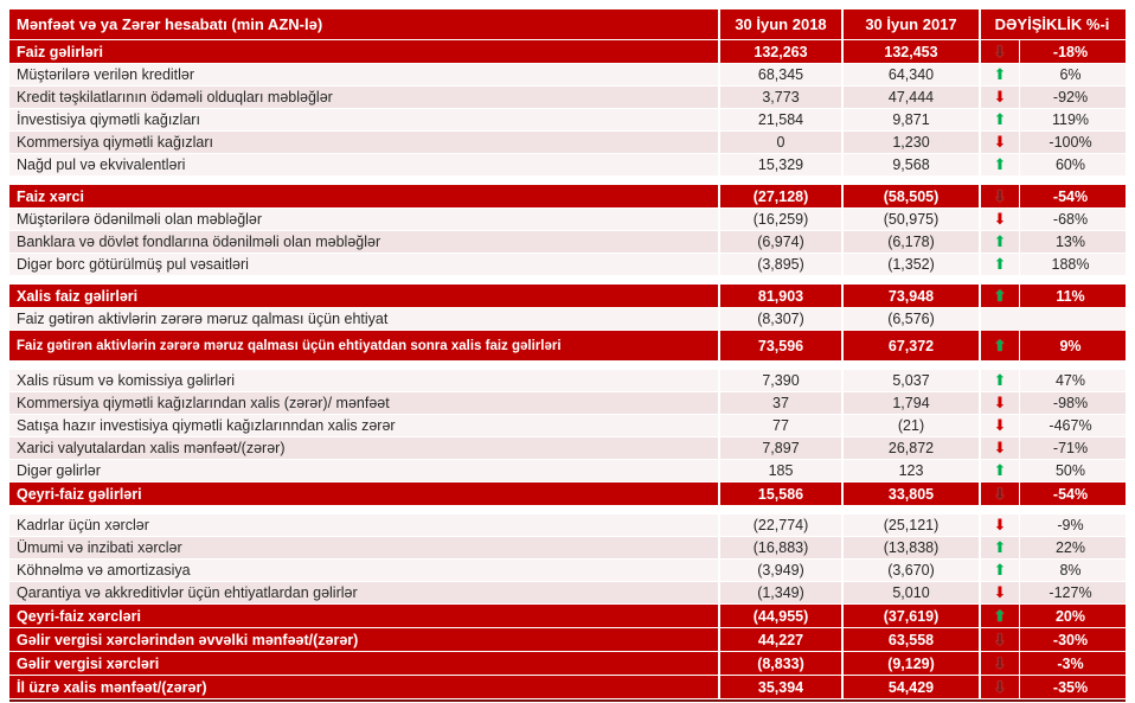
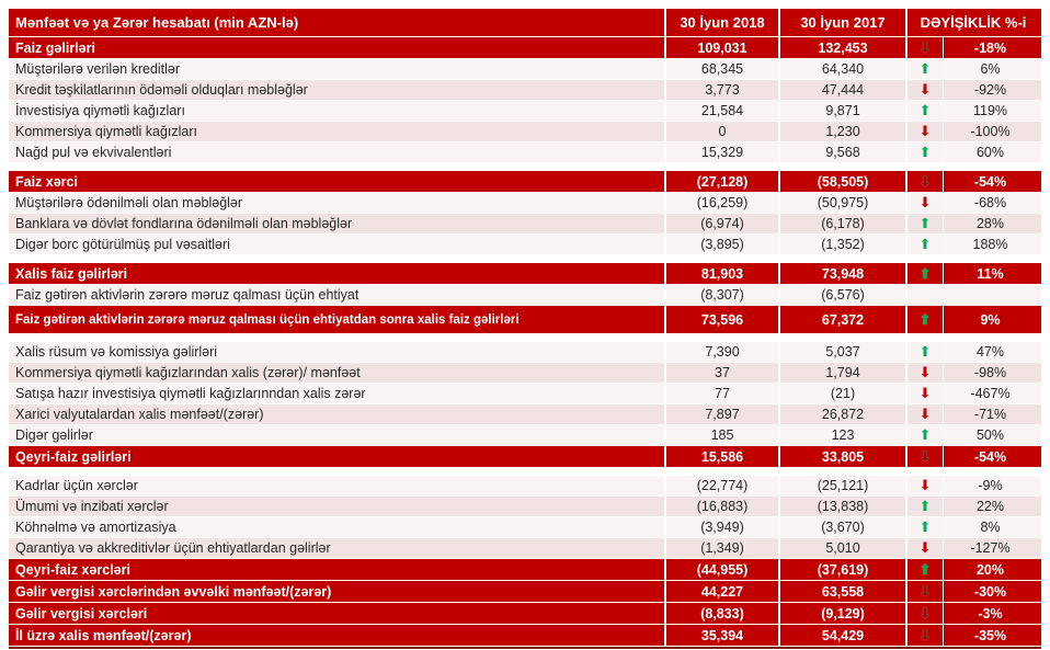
  Mənfəət və ya Zərər hesabatı (min AZN-lə)
  30 İyun 2018
  30 İyun 2017
  DƏYİŞİKLİK %-i
  Faiz gəlirləri
- 132,263
+ 109,031
  132,453
  -18%
  Müştərilərə verilən kreditlər
  68,345
  64,340
  6%
  Kredit təşkilatlarının ödəməli olduqları məbləğlər
  3,773
  47,444
  -92%
  İnvestisiya qiymətli kağızları
  21,584
  9,871
  119%
  Kommersiya qiymətli kağızları
  0
  1,230
  -100%
  Nağd pul və ekvivalentləri
  15,329
  9,568
  60%
  Faiz xərci
  (27,128)
  (58,505)
  -54%
  Müştərilərə ödənilməli olan məbləğlər
  (16,259)
  (50,975)
  -68%
  Banklara və dövlət fondlarına ödənilməli olan məbləğlər
  (6,974)
  (6,178)
- 13%
+ 28%
  Digər borc götürülmüş pul vəsaitləri
  (3,895)
  (1,352)
  188%
  Xalis faiz gəlirləri
  81,903
  73,948
  11%
  Faiz gətirən aktivlərin zərərə məruz qalması üçün ehtiyat
  (8,307)
  (6,576)
  Faiz gətirən aktivlərin zərərə məruz qalması üçün ehtiyatdan sonra xalis faiz gəlirləri
  73,596
  67,372
  9%
  Xalis rüsum və komissiya gəlirləri
  7,390
  5,037
  47%
  Kommersiya qiymətli kağızlarından xalis (zərər)/ mənfəət
  37
  1,794
  -98%
  Satışa hazır investisiya qiymətli kağızlarınndan xalis zərər
  77
  (21)
  -467%
  Xarici valyutalardan xalis mənfəət/(zərər)
  7,897
  26,872
  -71%
  Digər gəlirlər
  185
  123
  50%
  Qeyri-faiz gəlirləri
  15,586
  33,805
  -54%
  Kadrlar üçün xərclər
  (22,774)
  (25,121)
  -9%
  Ümumi və inzibati xərclər
  (16,883)
  (13,838)
  22%
  Köhnəlmə və amortizasiya
  (3,949)
  (3,670)
  8%
  Qarantiya və akkreditivlər üçün ehtiyatlardan gəlirlər
  (1,349)
  5,010
  -127%
  Qeyri-faiz xərcləri
  (44,955)
  (37,619)
  20%
  Gəlir vergisi xərclərindən əvvəlki mənfəət/(zərər)
  44,227
  63,558
  -30%
  Gəlir vergisi xərcləri
  (8,833)
  (9,129)
  -3%
  İl üzrə xalis mənfəət/(zərər)
  35,394
  54,429
  -35%
